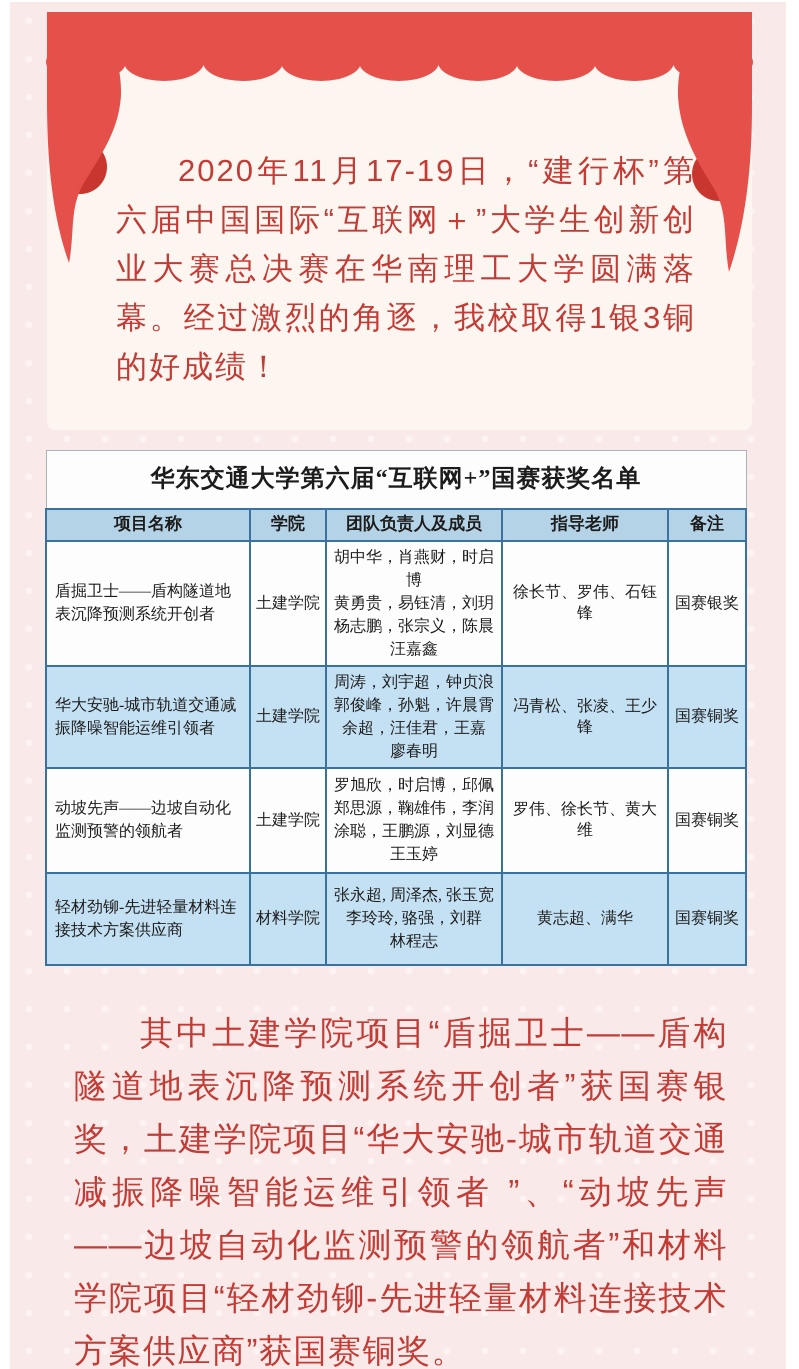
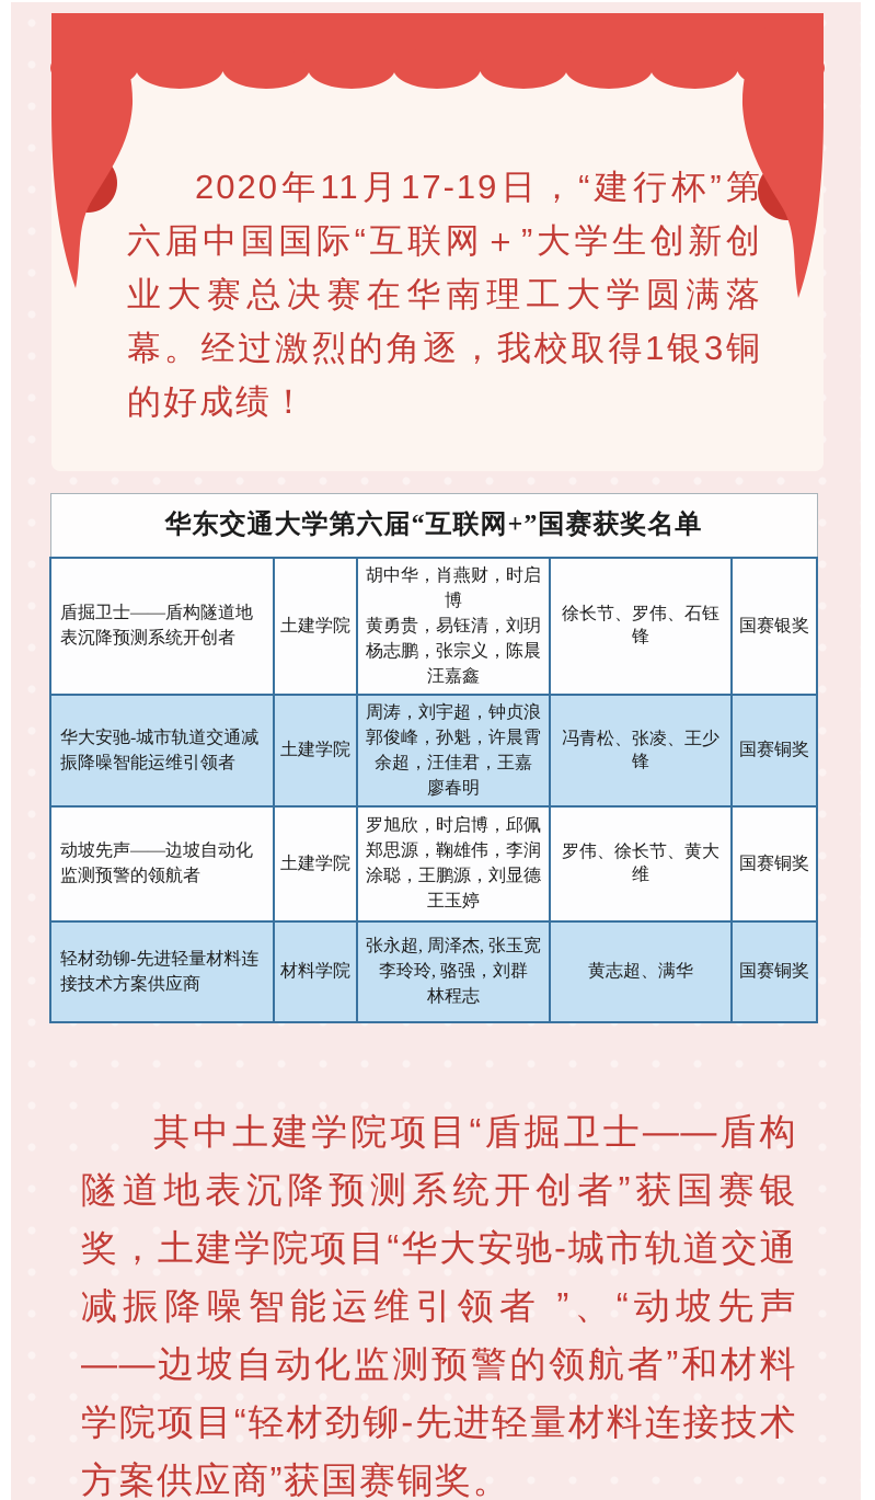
  2020年11月17-19日，“建行杯”第六届中国国际“互联网＋”大学生创新创业大赛总决赛在华南理工大学圆满落幕。经过激烈的角逐，我校取得1银3铜的好成绩！
  华东交通大学第六届“互联网+”国赛获奖名单
- 项目名称	学院	团队负责人及成员	指导老师	备注
  盾掘卫士——盾构隧道地表沉降预测系统开创者	土建学院	胡中华，肖燕财，时启博 黄勇贵，易钰清，刘玥 杨志鹏，张宗义，陈晨 汪嘉鑫	徐长节、罗伟、石钰锋	国赛银奖
  华大安驰-城市轨道交通减振降噪智能运维引领者	土建学院	周涛，刘宇超，钟贞浪 郭俊峰，孙魁，许晨霄 余超，汪佳君，王嘉 廖春明	冯青松、张凌、王少锋	国赛铜奖
  动坡先声——边坡自动化监测预警的领航者	土建学院	罗旭欣，时启博，邱佩 郑思源，鞠雄伟，李润 涂聪，王鹏源，刘显德 王玉婷	罗伟、徐长节、黄大维	国赛铜奖
  轻材劲铆-先进轻量材料连接技术方案供应商	材料学院	张永超, 周泽杰, 张玉宽 李玲玲, 骆强，刘群 林程志	黄志超、满华	国赛铜奖
  其中土建学院项目“盾掘卫士——盾构隧道地表沉降预测系统开创者”获国赛银奖，土建学院项目“华大安驰-城市轨道交通减振降噪智能运维引领者 ”、“动坡先声——边坡自动化监测预警的领航者”和材料学院项目“轻材劲铆-先进轻量材料连接技术方案供应商”获国赛铜奖。
